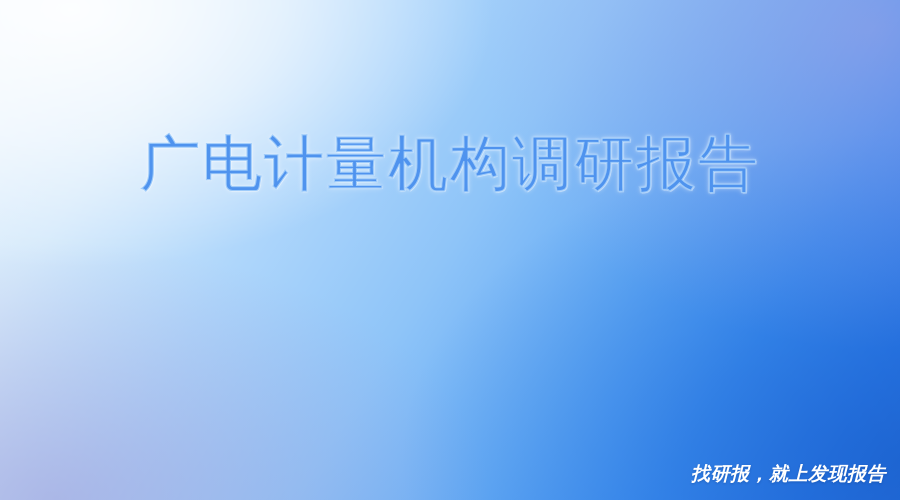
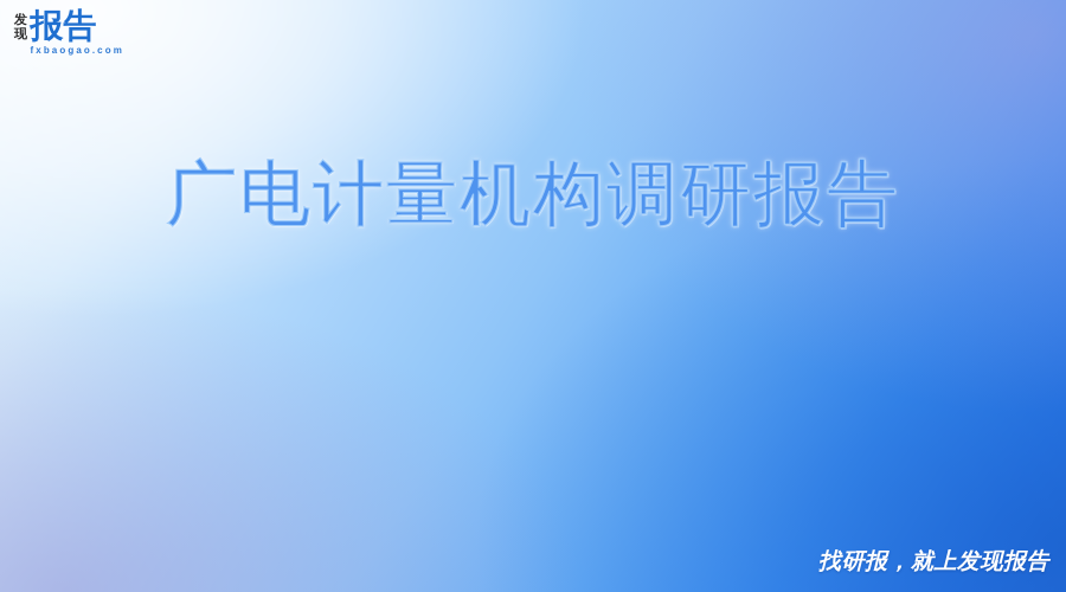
+ 发
+ 现
+ 报告
+ fxbaogao.com
  广电计量机构调研报告
  找研报，就上发现报告
